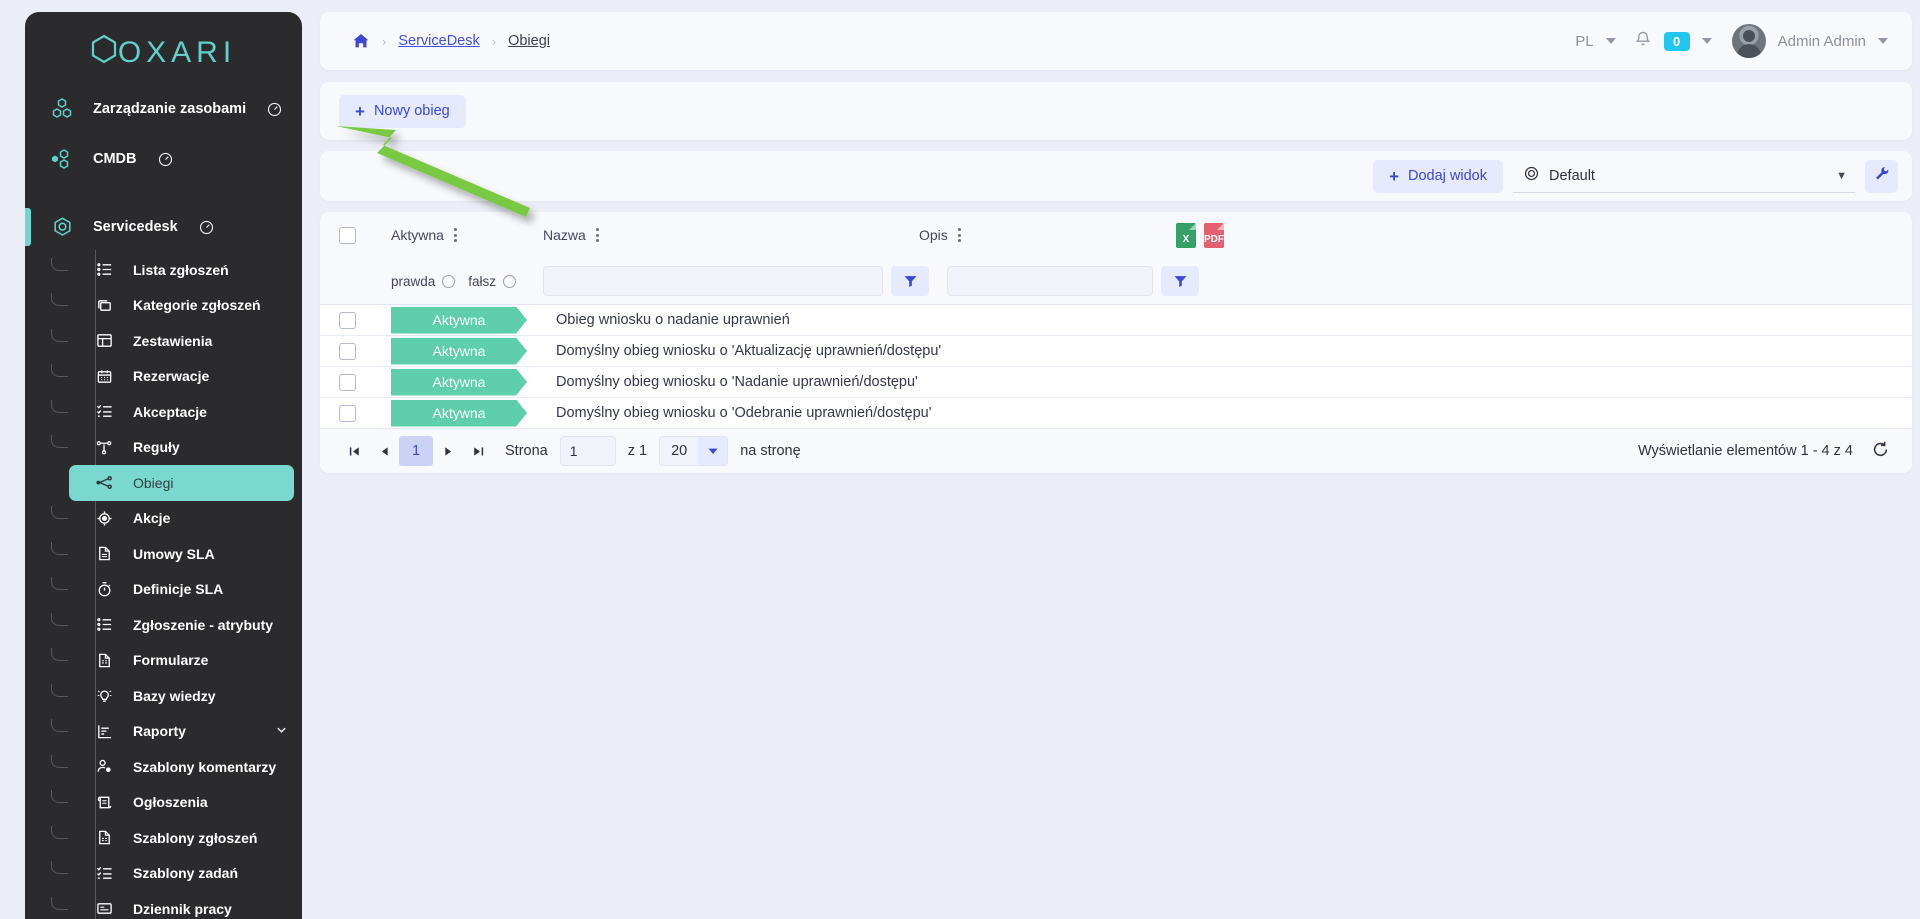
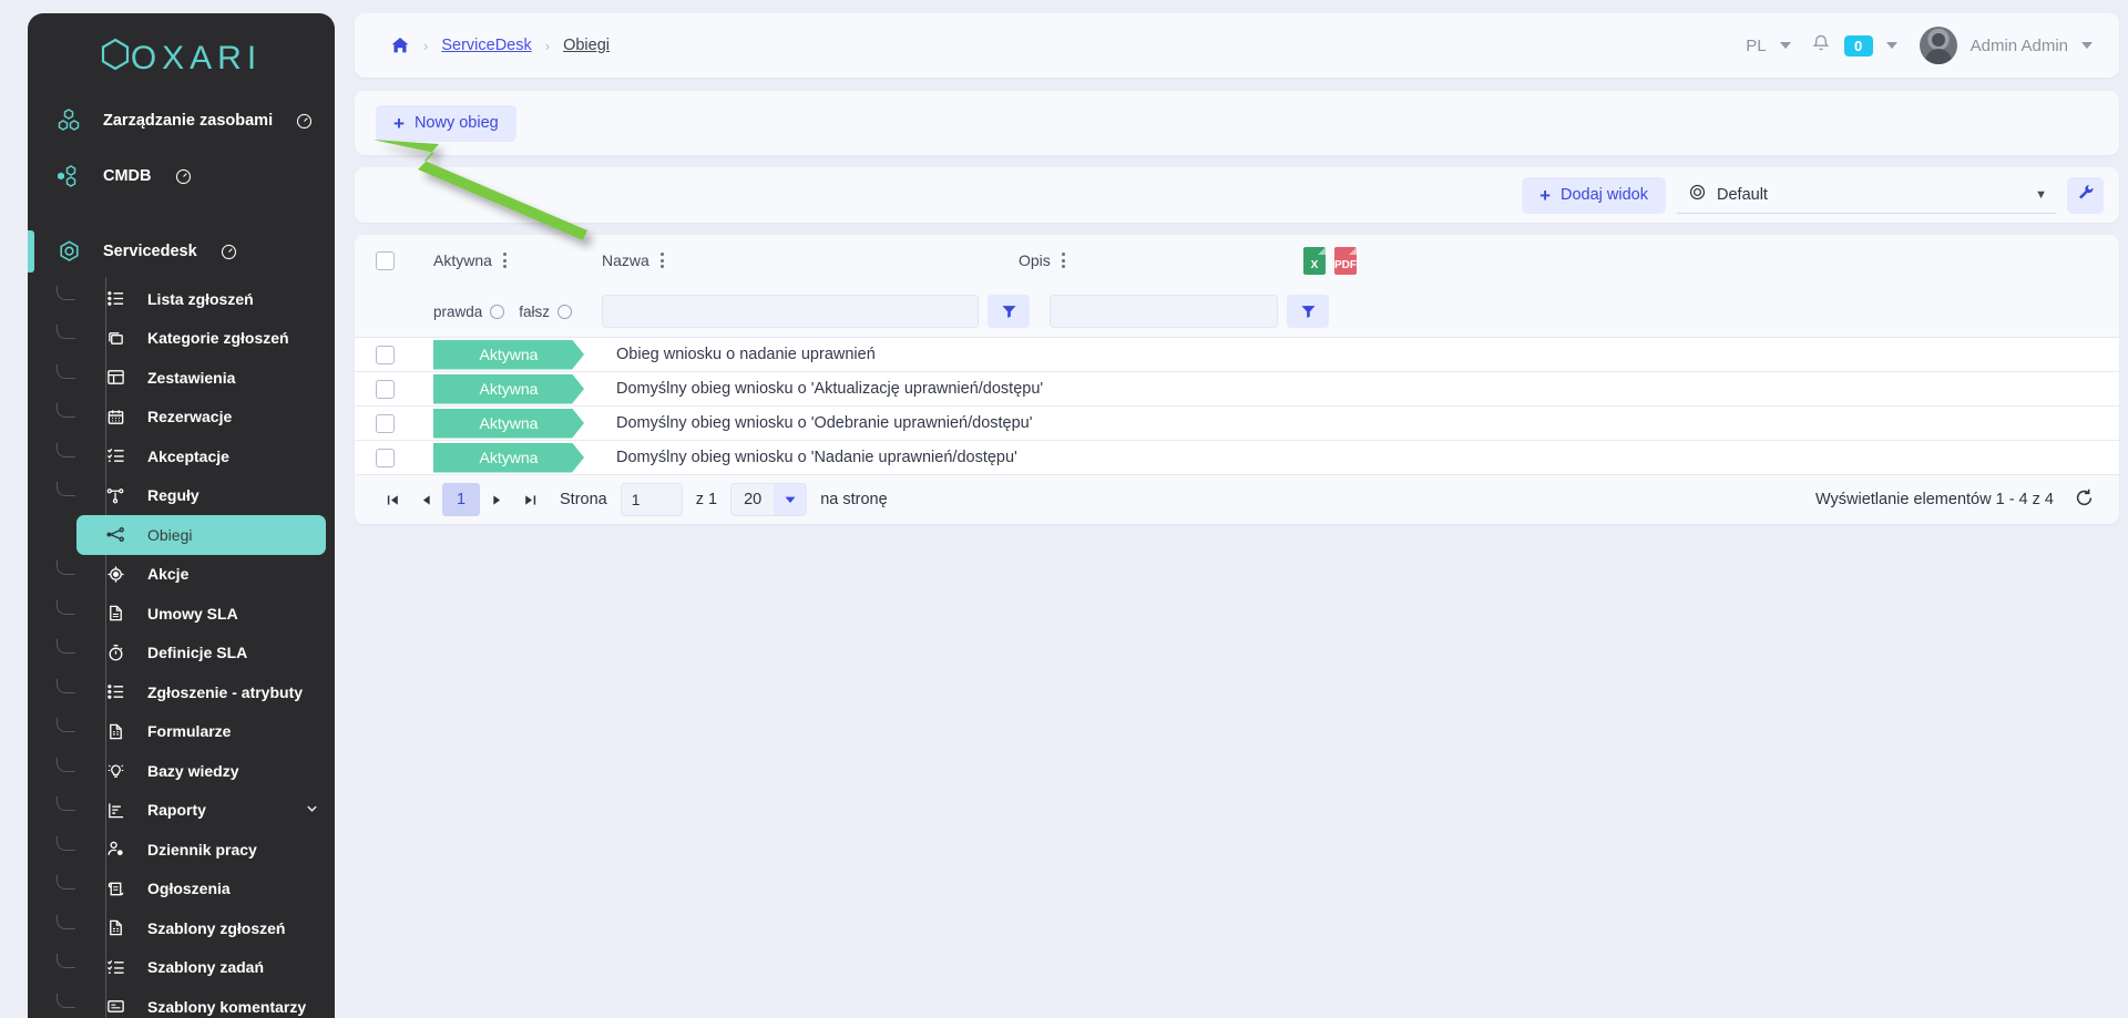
  OXARI
  Zarządzanie zasobami
  CMDB
  Servicedesk
  Lista zgłoszeń
  Kategorie zgłoszeń
  Zestawienia
  Rezerwacje
  Akceptacje
  Reguły
  Obiegi
  Akcje
  Umowy SLA
  Definicje SLA
  Zgłoszenie - atrybuty
  Formularze
  Bazy wiedzy
  Raporty
- Szablony komentarzy
+ Dziennik pracy
  Ogłoszenia
  Szablony zgłoszeń
  Szablony zadań
- Dziennik pracy
+ Szablony komentarzy
  ›
  ServiceDesk
  ›
  Obiegi
  PL
  0
  Admin Admin
  +
  Nowy obieg
  +
  Dodaj widok
  Default
  ▼
  Aktywna
  Nazwa
  Opis
  X
  PDF
  prawda
  fałsz
  Aktywna
  Obieg wniosku o nadanie uprawnień
  Aktywna
  Domyślny obieg wniosku o 'Aktualizację uprawnień/dostępu'
  Aktywna
- Domyślny obieg wniosku o 'Nadanie uprawnień/dostępu'
+ Domyślny obieg wniosku o 'Odebranie uprawnień/dostępu'
  Aktywna
- Domyślny obieg wniosku o 'Odebranie uprawnień/dostępu'
+ Domyślny obieg wniosku o 'Nadanie uprawnień/dostępu'
  1
  Strona
  1
  z 1
  20
  na stronę
  Wyświetlanie elementów 1 - 4 z 4
